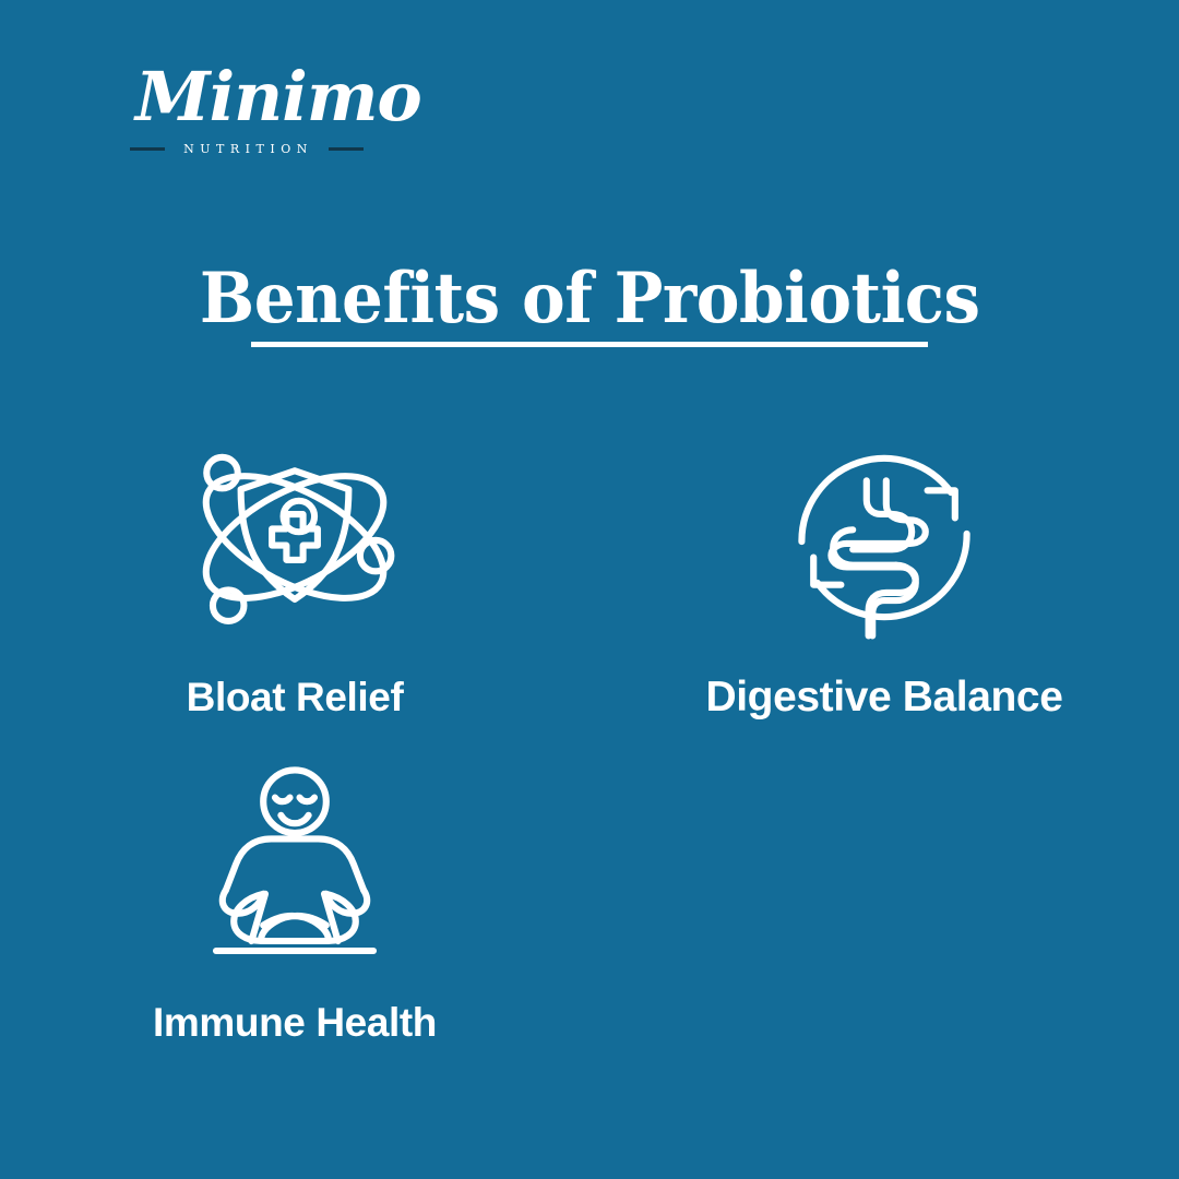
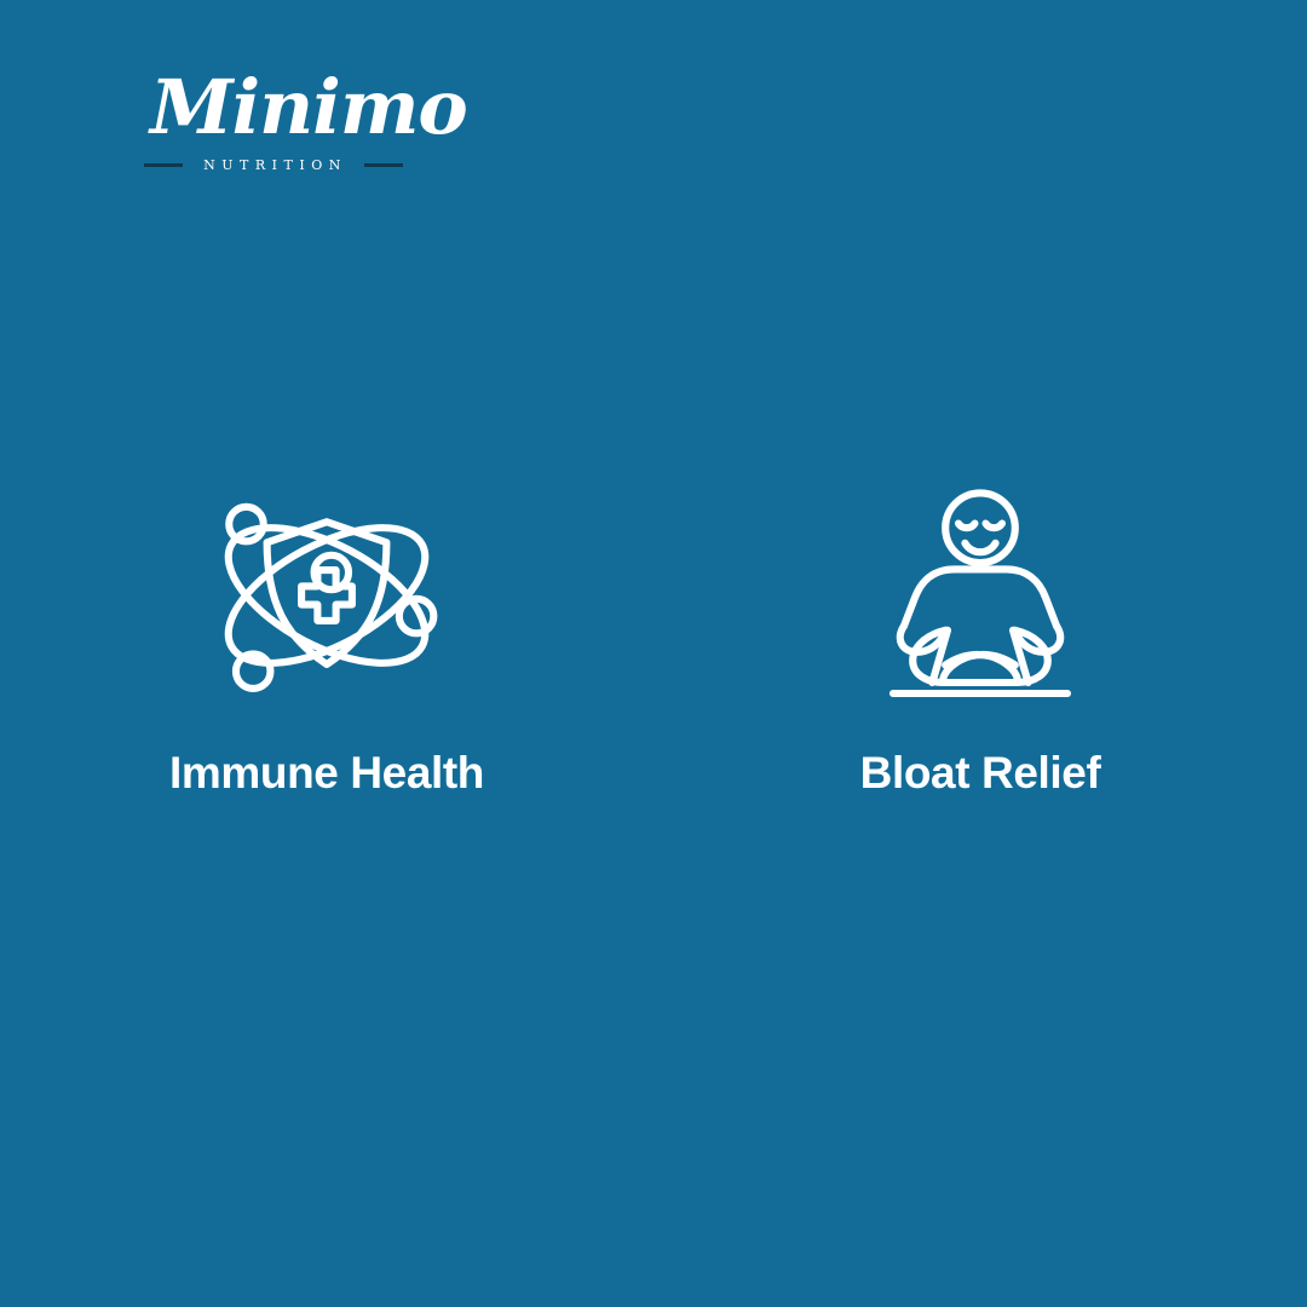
  Minimo
  NUTRITION
- Benefits of Probiotics
- Bloat Relief
+ Immune Health
- Digestive Balance
- Immune Health
+ Bloat Relief
